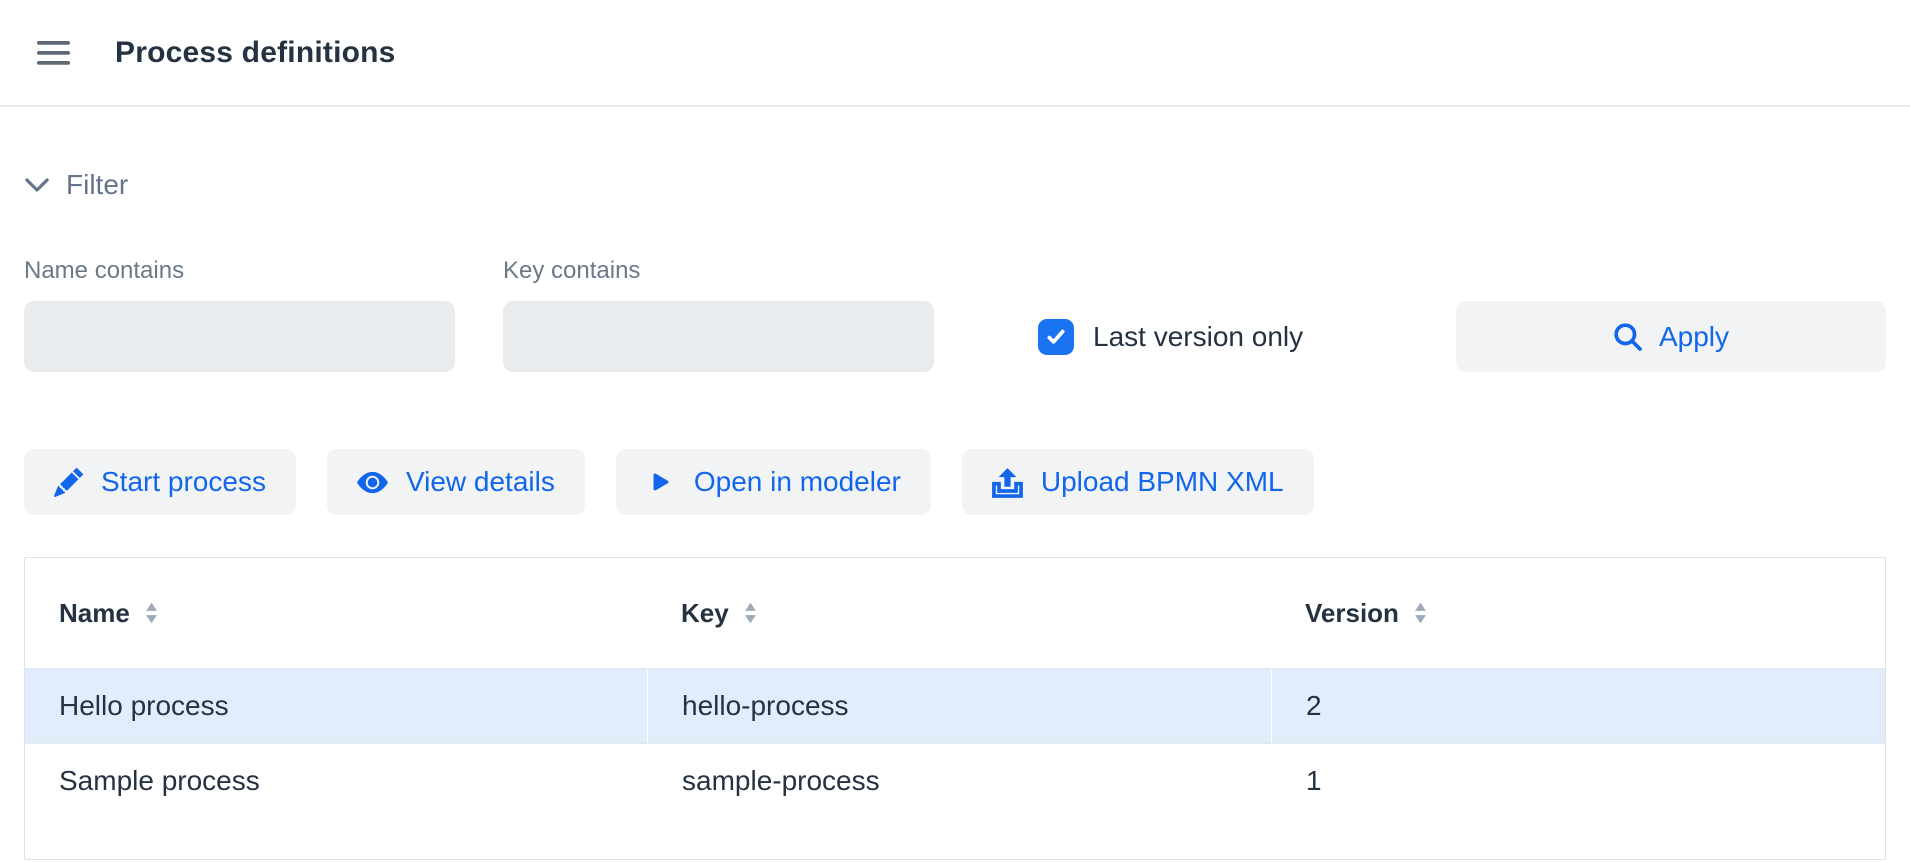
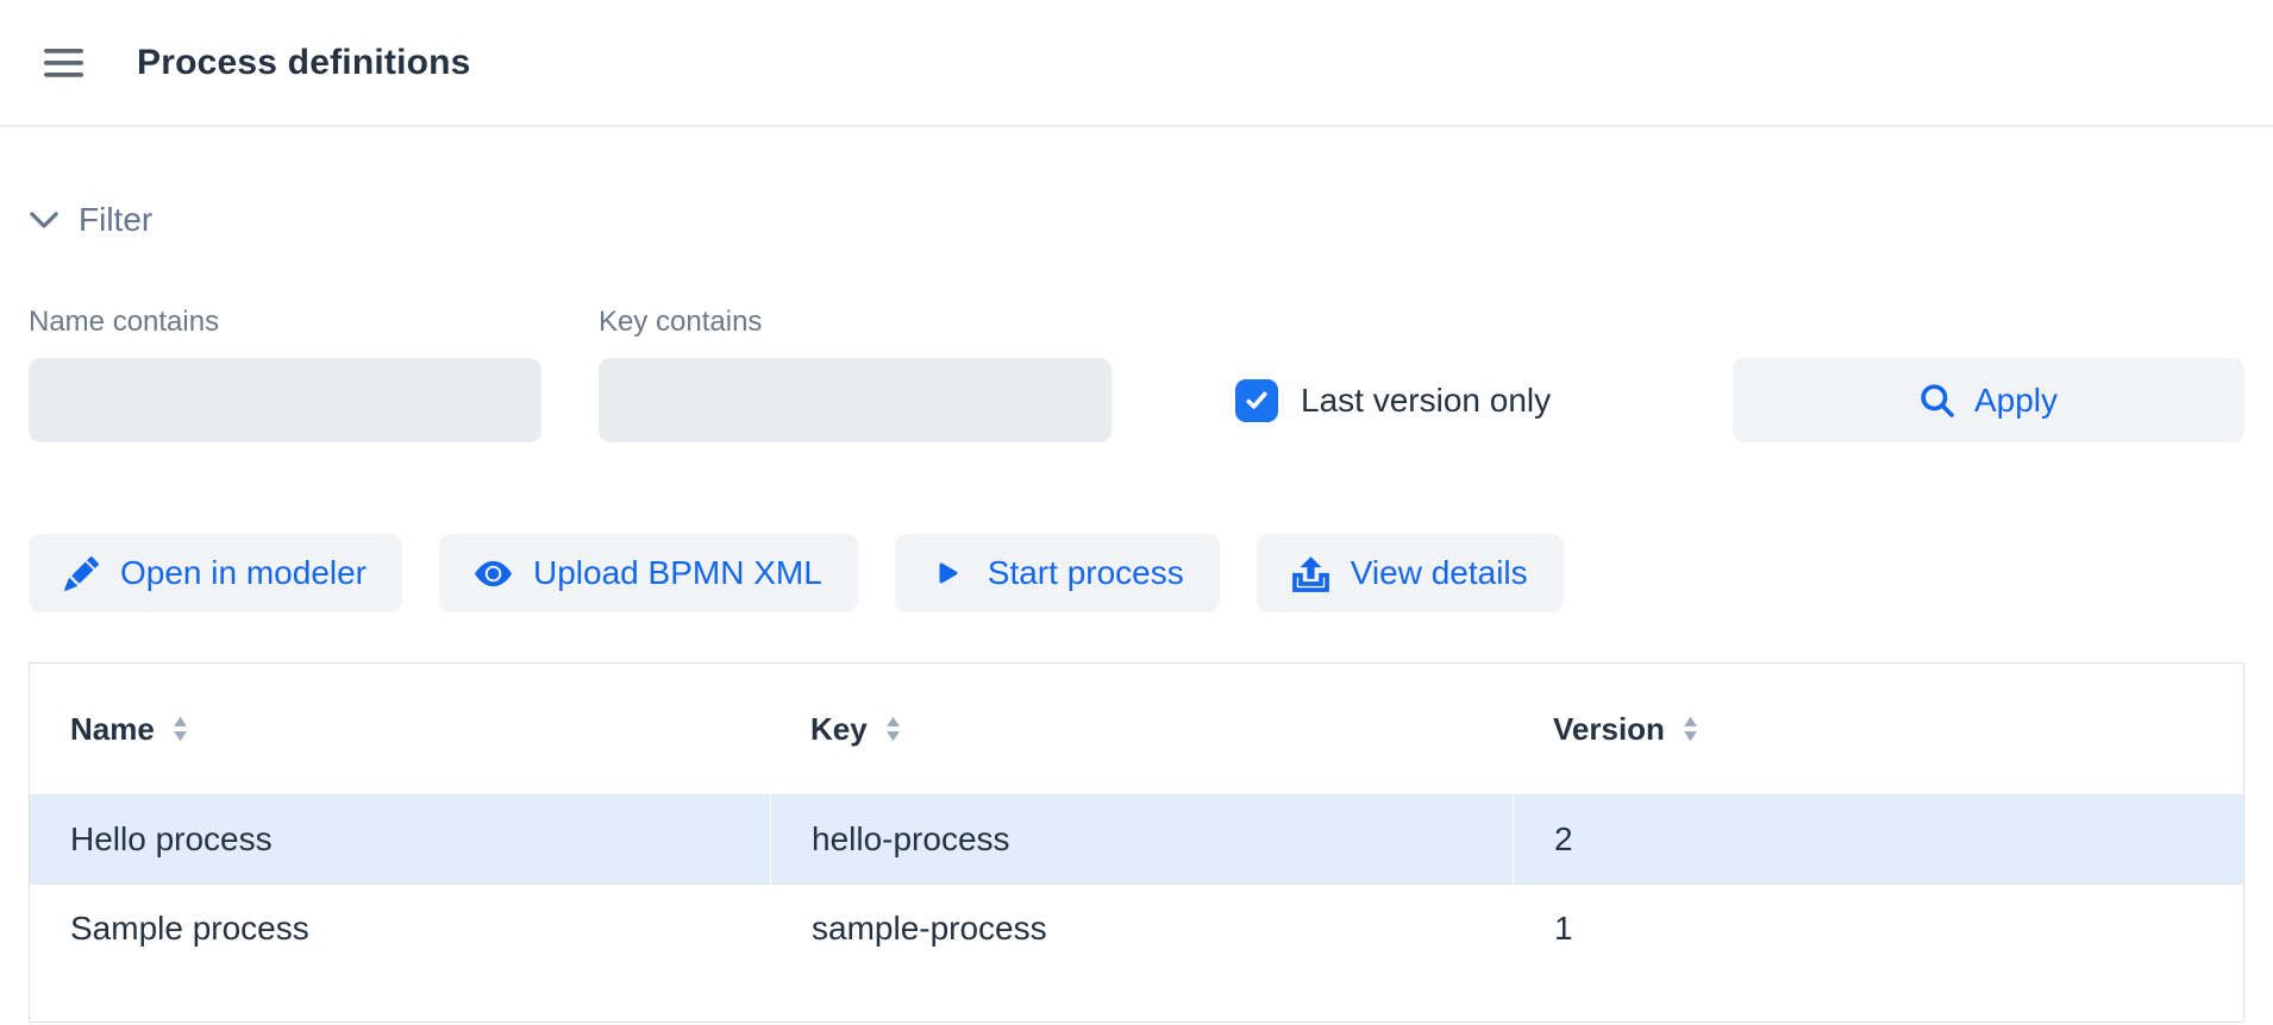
  Process definitions
  Filter
  Name contains
  Key contains
  Last version only
  Apply
- Start process
+ Open in modeler
- View details
+ Upload BPMN XML
- Open in modeler
+ Start process
- Upload BPMN XML
+ View details
  Name
  Key
  Version
  Hello process
  hello-process
  2
  Sample process
  sample-process
  1
